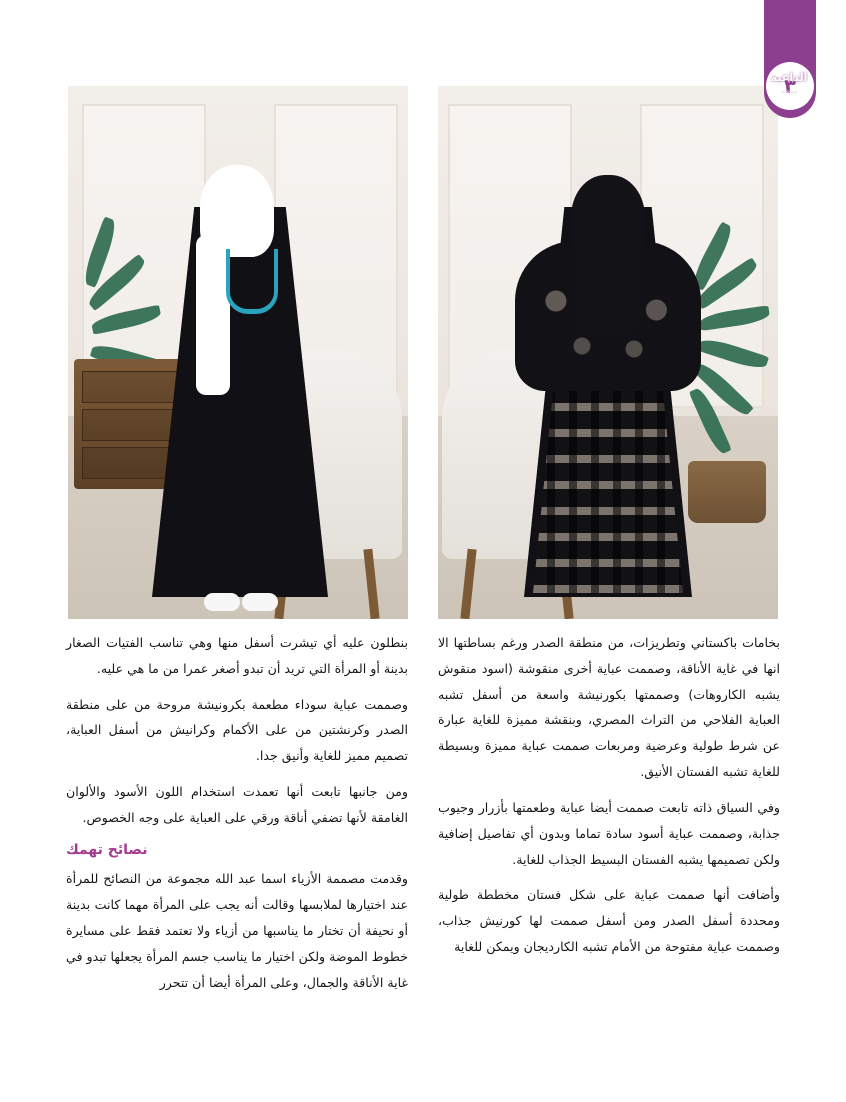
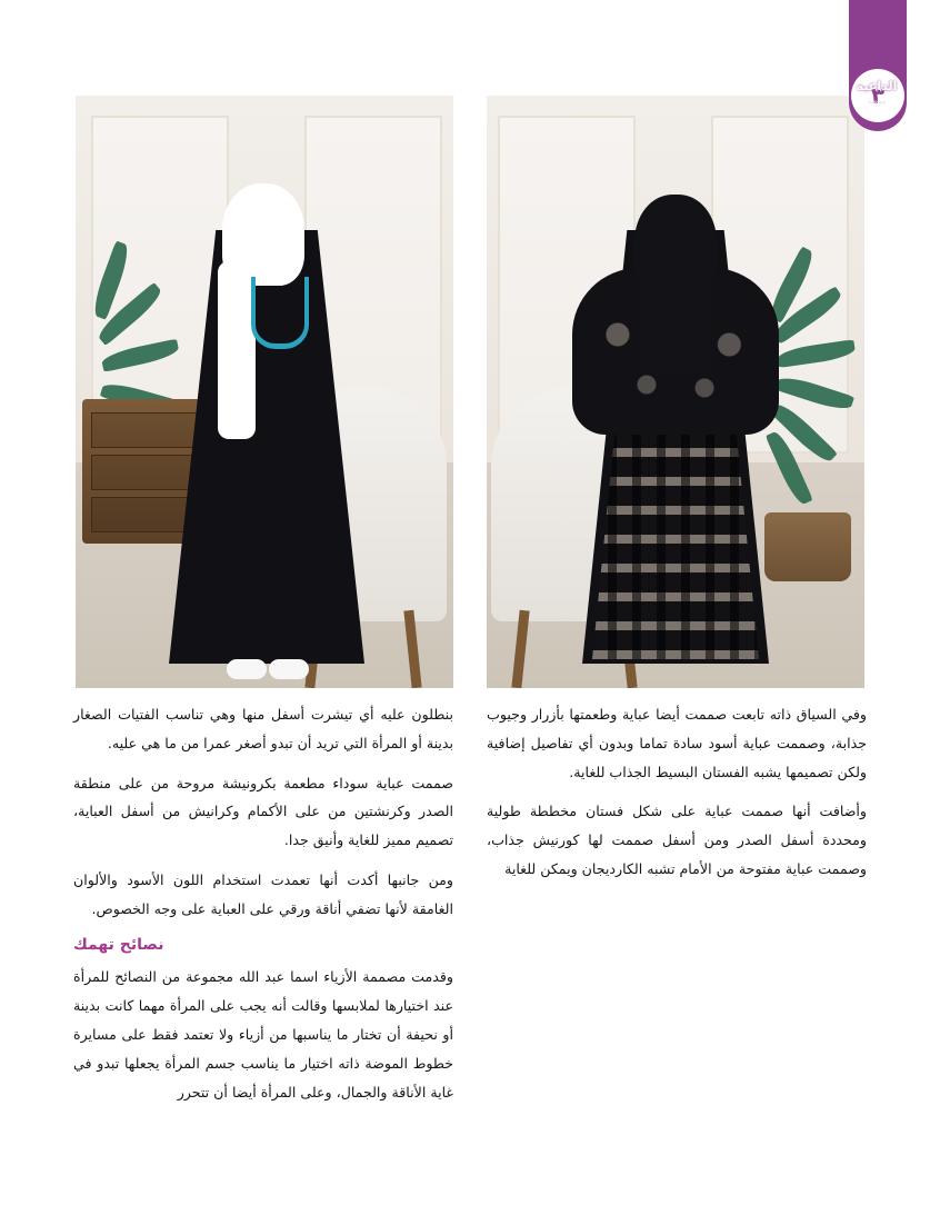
  الداعية
  موضة
  ٣
- بخامات باكستاني وتطريزات، من منطقة الصدر ورغم بساطتها الا انها في غاية الأناقة، وصممت عباية أخرى منقوشة (اسود منقوش يشبه الكاروهات) وصممتها بكورنيشة واسعة من أسفل تشبه العباية الفلاحي من التراث المصري، وبنقشة مميزة للغاية عبارة عن شرط طولية وعرضية ومربعات صممت عباية مميزة وبسيطة للغاية تشبه الفستان الأنيق.
  وفي السياق ذاته تابعت صممت أيضا عباية وطعمتها بأزرار وجيوب جذابة، وصممت عباية أسود سادة تماما وبدون أي تفاصيل إضافية ولكن تصميمها يشبه الفستان البسيط الجذاب للغاية.
  وأضافت أنها صممت عباية على شكل فستان مخططة طولية ومحددة أسفل الصدر ومن أسفل صممت لها كورنيش جذاب، وصممت عباية مفتوحة من الأمام تشبه الكارديجان ويمكن للغاية
  بنطلون عليه أي تيشرت أسفل منها وهي تناسب الفتيات الصغار بدينة أو المرأة التي تريد أن تبدو أصغر عمرا من ما هي عليه.
- وصممت عباية سوداء مطعمة بكرونيشة مروحة من على منطقة الصدر وكرنشتين من على الأكمام وكرانيش من أسفل العباية، تصميم مميز للغاية وأنيق جدا.
+ صممت عباية سوداء مطعمة بكرونيشة مروحة من على منطقة الصدر وكرنشتين من على الأكمام وكرانيش من أسفل العباية، تصميم مميز للغاية وأنيق جدا.
- ومن جانبها تابعت أنها تعمدت استخدام اللون الأسود والألوان الغامقة لأنها تضفي أناقة ورقي على العباية على وجه الخصوص.
+ ومن جانبها أكدت أنها تعمدت استخدام اللون الأسود والألوان الغامقة لأنها تضفي أناقة ورقي على العباية على وجه الخصوص.
  نصائح تهمك
- وقدمت مصممة الأزياء اسما عبد الله مجموعة من النصائح للمرأة عند اختيارها لملابسها وقالت أنه يجب على المرأة مهما كانت بدينة أو نحيفة أن تختار ما يناسبها من أزياء ولا تعتمد فقط على مسايرة خطوط الموضة ولكن اختيار ما يناسب جسم المرأة يجعلها تبدو في غاية الأناقة والجمال، وعلى المرأة أيضا أن تتحرر
+ وقدمت مصممة الأزياء اسما عبد الله مجموعة من النصائح للمرأة عند اختيارها لملابسها وقالت أنه يجب على المرأة مهما كانت بدينة أو نحيفة أن تختار ما يناسبها من أزياء ولا تعتمد فقط على مسايرة خطوط الموضة ذاته اختيار ما يناسب جسم المرأة يجعلها تبدو في غاية الأناقة والجمال، وعلى المرأة أيضا أن تتحرر
